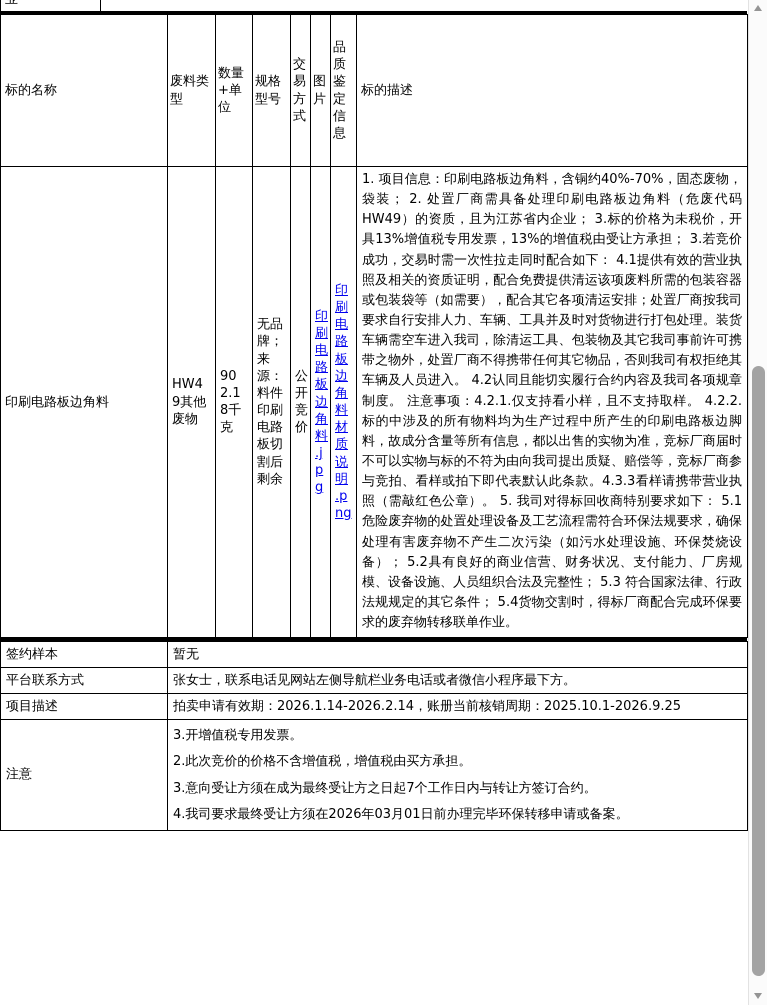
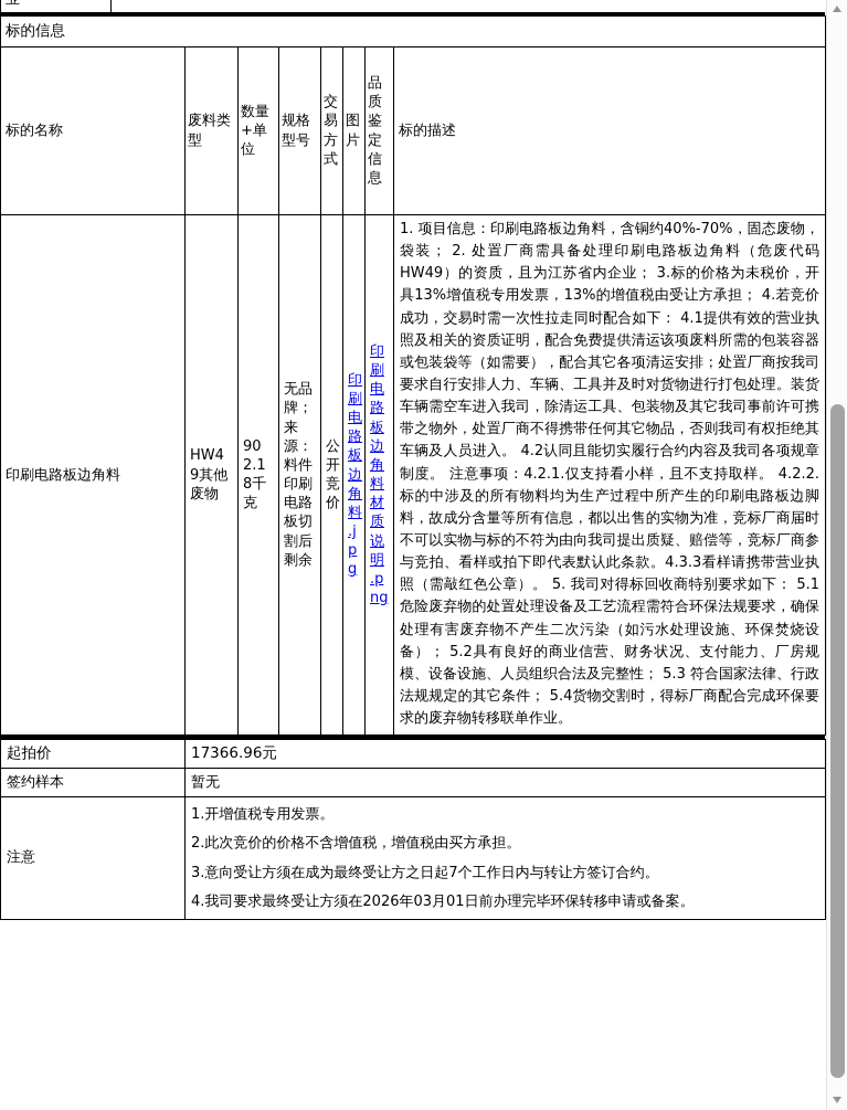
+ 标的信息
  标的名称	废料类型	数量+单位	规格型号	交易方式	图片	品质鉴定信息	标的描述
- 印刷电路板边角料	HW49其他废物	902.18千克	无品牌；来源：料件印刷电路板切割后剩余	公开竞价	印刷电路板边角料.jpg	印刷电路板边角料材质说明.png	1. 项目信息：印刷电路板边角料，含铜约40%-70%，固态废物，袋装； 2. 处置厂商需具备处理印刷电路板边角料（危废代码HW49）的资质，且为江苏省内企业； 3.标的价格为未税价，开具13%增值税专用发票，13%的增值税由受让方承担； 3.若竞价成功，交易时需一次性拉走同时配合如下： 4.1提供有效的营业执照及相关的资质证明，配合免费提供清运该项废料所需的包装容器或包装袋等（如需要），配合其它各项清运安排；处置厂商按我司要求自行安排人力、车辆、工具并及时对货物进行打包处理。装货车辆需空车进入我司，除清运工具、包装物及其它我司事前许可携带之物外，处置厂商不得携带任何其它物品，否则我司有权拒绝其车辆及人员进入。 4.2认同且能切实履行合约内容及我司各项规章制度。 注意事项：4.2.1.仅支持看小样，且不支持取样。 4.2.2.标的中涉及的所有物料均为生产过程中所产生的印刷电路板边脚料，故成分含量等所有信息，都以出售的实物为准，竞标厂商届时不可以实物与标的不符为由向我司提出质疑、赔偿等，竞标厂商参与竞拍、看样或拍下即代表默认此条款。4.3.3看样请携带营业执照（需敲红色公章）。 5. 我司对得标回收商特别要求如下： 5.1危险废弃物的处置处理设备及工艺流程需符合环保法规要求，确保处理有害废弃物不产生二次污染（如污水处理设施、环保焚烧设备）； 5.2具有良好的商业信营、财务状况、支付能力、厂房规模、设备设施、人员组织合法及完整性； 5.3 符合国家法律、行政法规规定的其它条件； 5.4货物交割时，得标厂商配合完成环保要求的废弃物转移联单作业。
+ 印刷电路板边角料	HW49其他废物	902.18千克	无品牌；来源：料件印刷电路板切割后剩余	公开竞价	印刷电路板边角料.jpg	印刷电路板边角料材质说明.png	1. 项目信息：印刷电路板边角料，含铜约40%-70%，固态废物，袋装； 2. 处置厂商需具备处理印刷电路板边角料（危废代码HW49）的资质，且为江苏省内企业； 3.标的价格为未税价，开具13%增值税专用发票，13%的增值税由受让方承担； 4.若竞价成功，交易时需一次性拉走同时配合如下： 4.1提供有效的营业执照及相关的资质证明，配合免费提供清运该项废料所需的包装容器或包装袋等（如需要），配合其它各项清运安排；处置厂商按我司要求自行安排人力、车辆、工具并及时对货物进行打包处理。装货车辆需空车进入我司，除清运工具、包装物及其它我司事前许可携带之物外，处置厂商不得携带任何其它物品，否则我司有权拒绝其车辆及人员进入。 4.2认同且能切实履行合约内容及我司各项规章制度。 注意事项：4.2.1.仅支持看小样，且不支持取样。 4.2.2.标的中涉及的所有物料均为生产过程中所产生的印刷电路板边脚料，故成分含量等所有信息，都以出售的实物为准，竞标厂商届时不可以实物与标的不符为由向我司提出质疑、赔偿等，竞标厂商参与竞拍、看样或拍下即代表默认此条款。4.3.3看样请携带营业执照（需敲红色公章）。 5. 我司对得标回收商特别要求如下： 5.1危险废弃物的处置处理设备及工艺流程需符合环保法规要求，确保处理有害废弃物不产生二次污染（如污水处理设施、环保焚烧设备）； 5.2具有良好的商业信营、财务状况、支付能力、厂房规模、设备设施、人员组织合法及完整性； 5.3 符合国家法律、行政法规规定的其它条件； 5.4货物交割时，得标厂商配合完成环保要求的废弃物转移联单作业。
+ 起拍价	17366.96元
  签约样本	暂无
- 平台联系方式	张女士，联系电话见网站左侧导航栏业务电话或者微信小程序最下方。
- 项目描述	拍卖申请有效期：2026.1.14-2026.2.14，账册当前核销周期：2025.10.1-2026.9.25
- 注意	3.开增值税专用发票。 2.此次竞价的价格不含增值税，增值税由买方承担。 3.意向受让方须在成为最终受让方之日起7个工作日内与转让方签订合约。 4.我司要求最终受让方须在2026年03月01日前办理完毕环保转移申请或备案。
+ 注意	1.开增值税专用发票。 2.此次竞价的价格不含增值税，增值税由买方承担。 3.意向受让方须在成为最终受让方之日起7个工作日内与转让方签订合约。 4.我司要求最终受让方须在2026年03月01日前办理完毕环保转移申请或备案。
